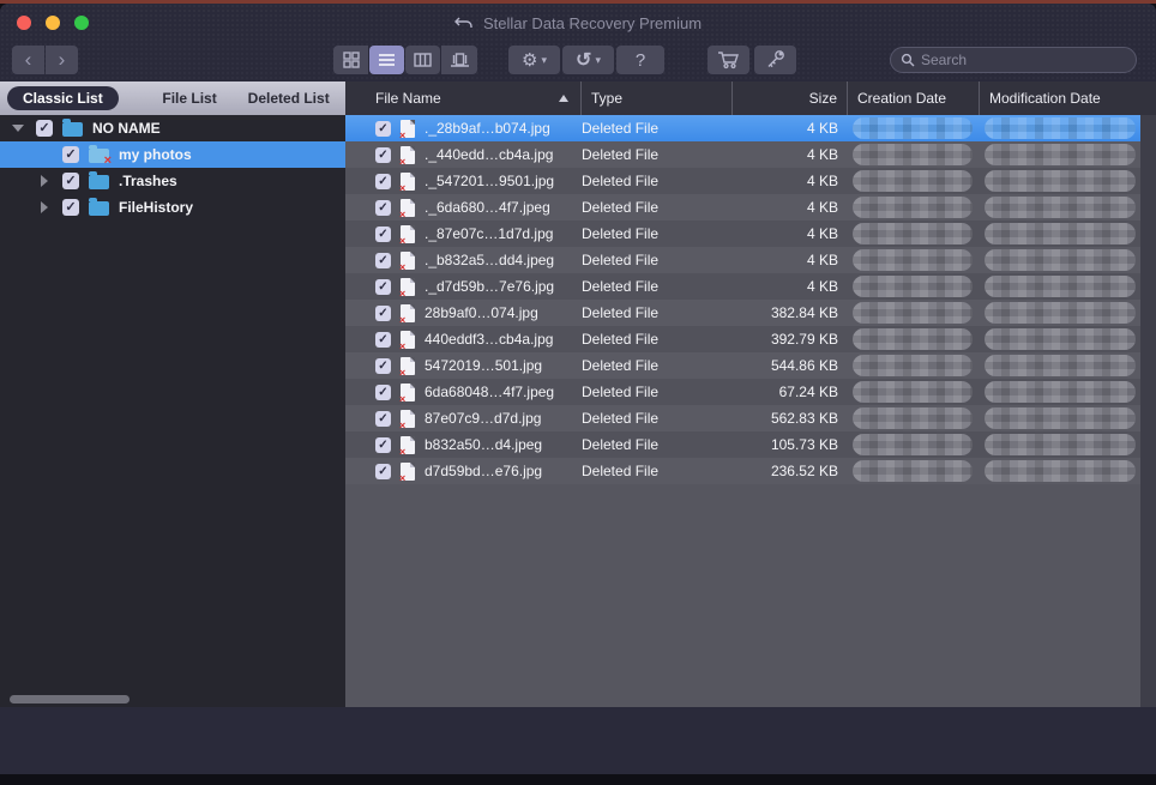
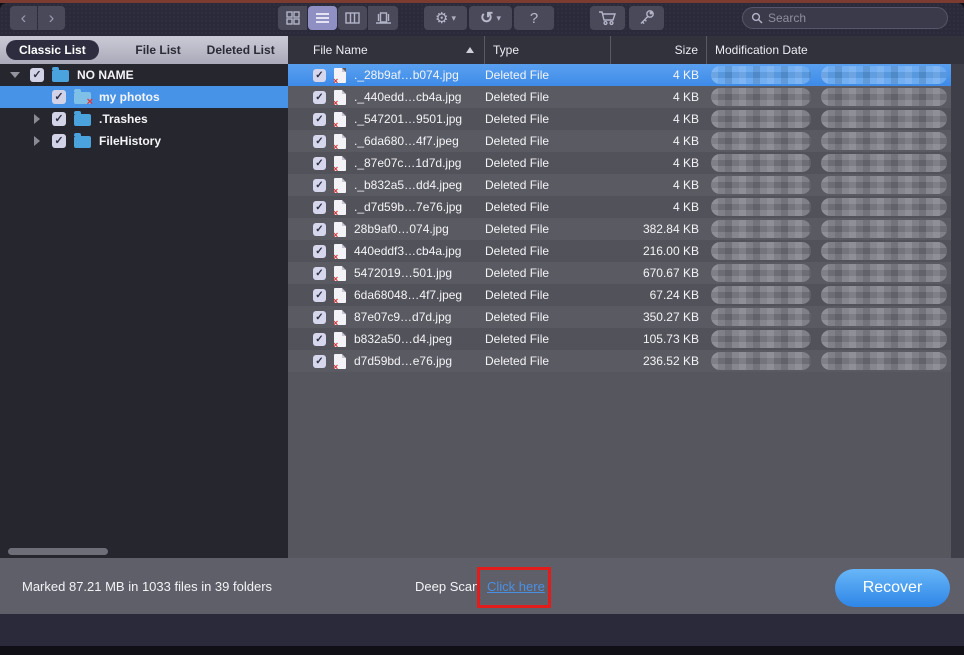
- Stellar Data Recovery Premium
  ‹
  ›
  ⚙
  ▾
  ↺
  ▾
  ?
  Search
  Classic List
  File List
  Deleted List
  ✓
  NO NAME
  ✓
  ×
  my photos
  ✓
  .Trashes
  ✓
  FileHistory
  File Name
  Type
  Size
- Creation Date
  Modification Date
  ✓
  ×
  ._28b9af…b074.jpg
  Deleted File
  4 KB
  ✓
  ×
  ._440edd…cb4a.jpg
  Deleted File
  4 KB
  ✓
  ×
  ._547201…9501.jpg
  Deleted File
  4 KB
  ✓
  ×
  ._6da680…4f7.jpeg
  Deleted File
  4 KB
  ✓
  ×
  ._87e07c…1d7d.jpg
  Deleted File
  4 KB
  ✓
  ×
  ._b832a5…dd4.jpeg
  Deleted File
  4 KB
  ✓
  ×
  ._d7d59b…7e76.jpg
  Deleted File
  4 KB
  ✓
  ×
  28b9af0…074.jpg
  Deleted File
  382.84 KB
  ✓
  ×
  440eddf3…cb4a.jpg
  Deleted File
- 392.79 KB
+ 216.00 KB
  ✓
  ×
  5472019…501.jpg
  Deleted File
- 544.86 KB
+ 670.67 KB
  ✓
  ×
  6da68048…4f7.jpeg
  Deleted File
  67.24 KB
  ✓
  ×
  87e07c9…d7d.jpg
  Deleted File
- 562.83 KB
+ 350.27 KB
  ✓
  ×
  b832a50…d4.jpeg
  Deleted File
  105.73 KB
  ✓
  ×
  d7d59bd…e76.jpg
  Deleted File
  236.52 KB
+ Marked 87.21 MB in 1033 files in 39 folders
+ Deep Scan
+ Click here
+ Recover
